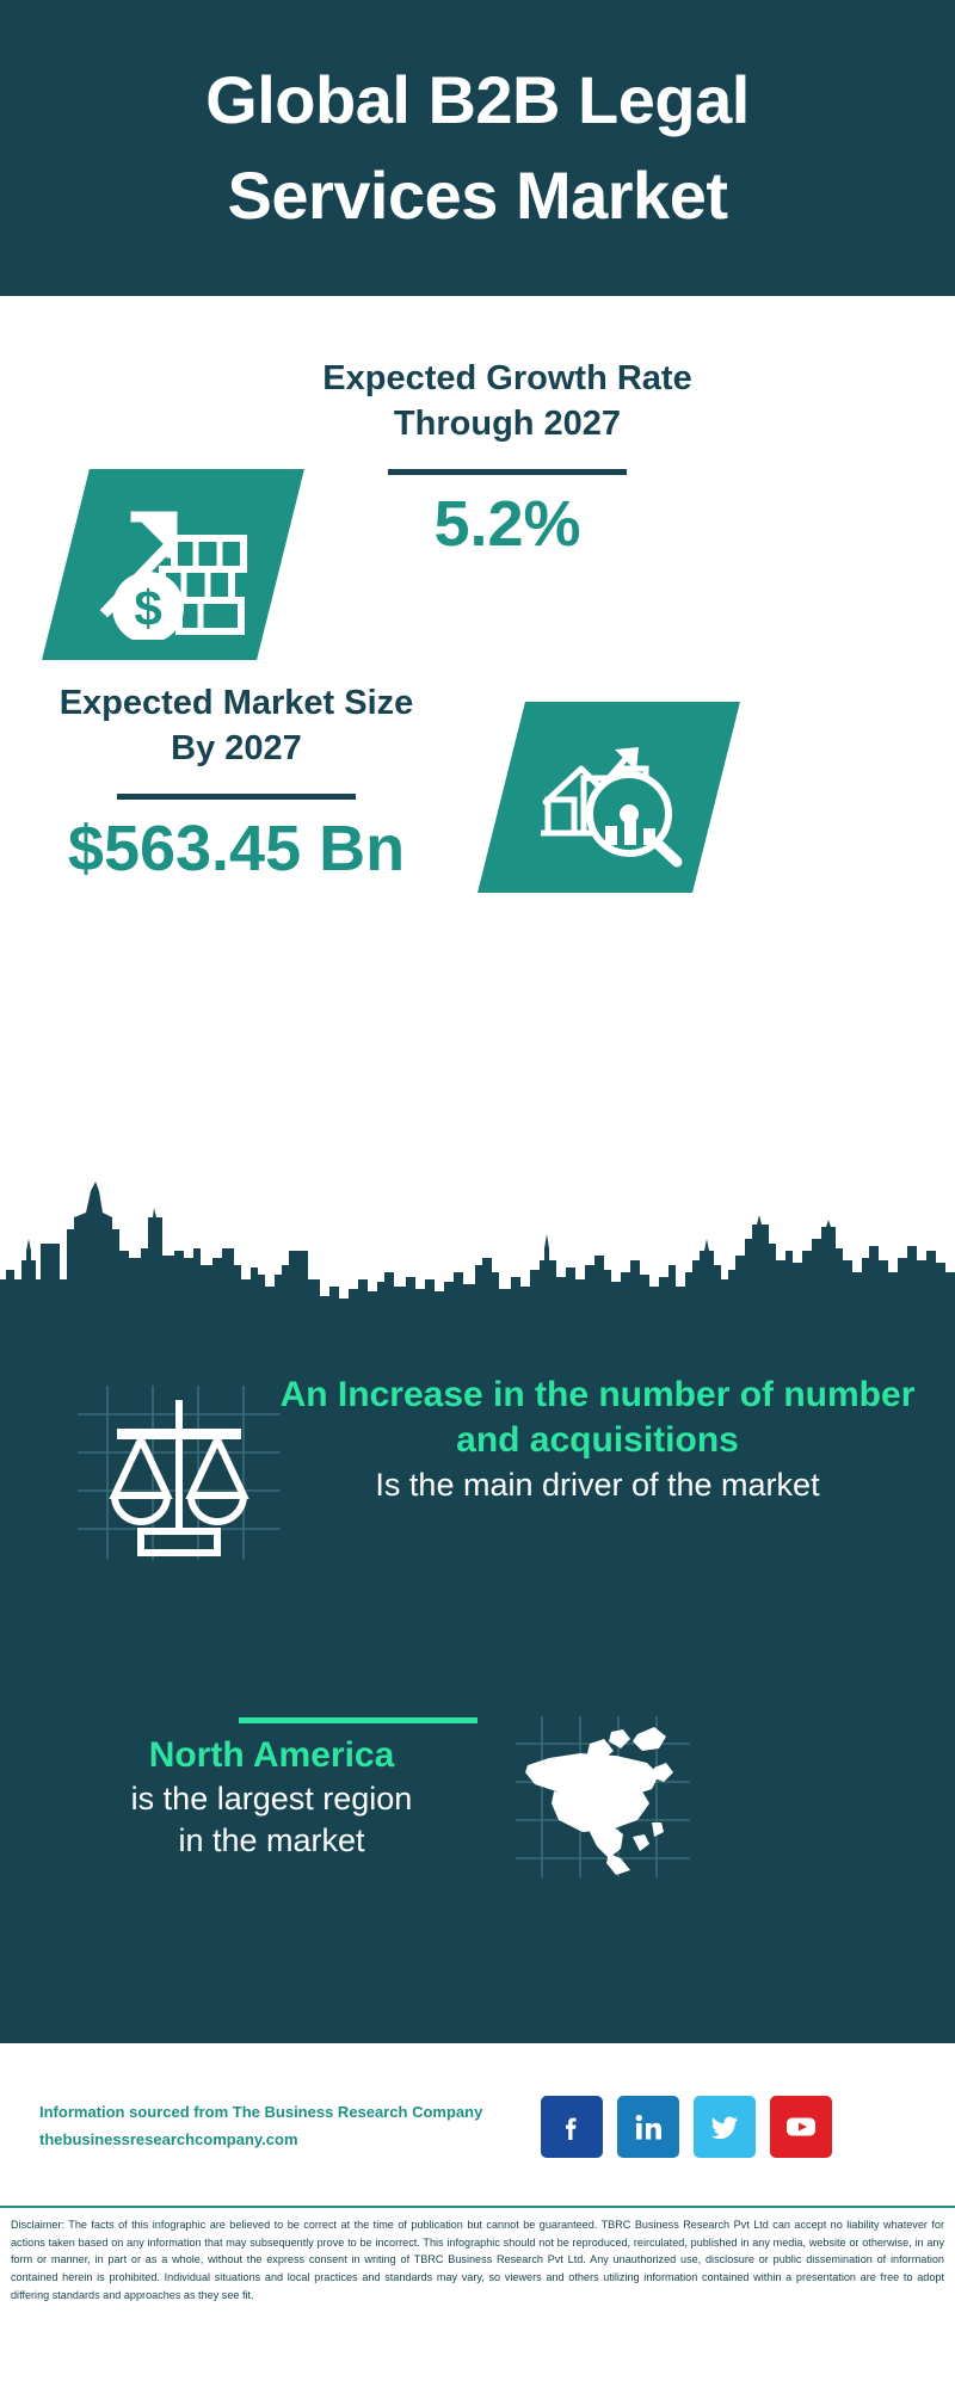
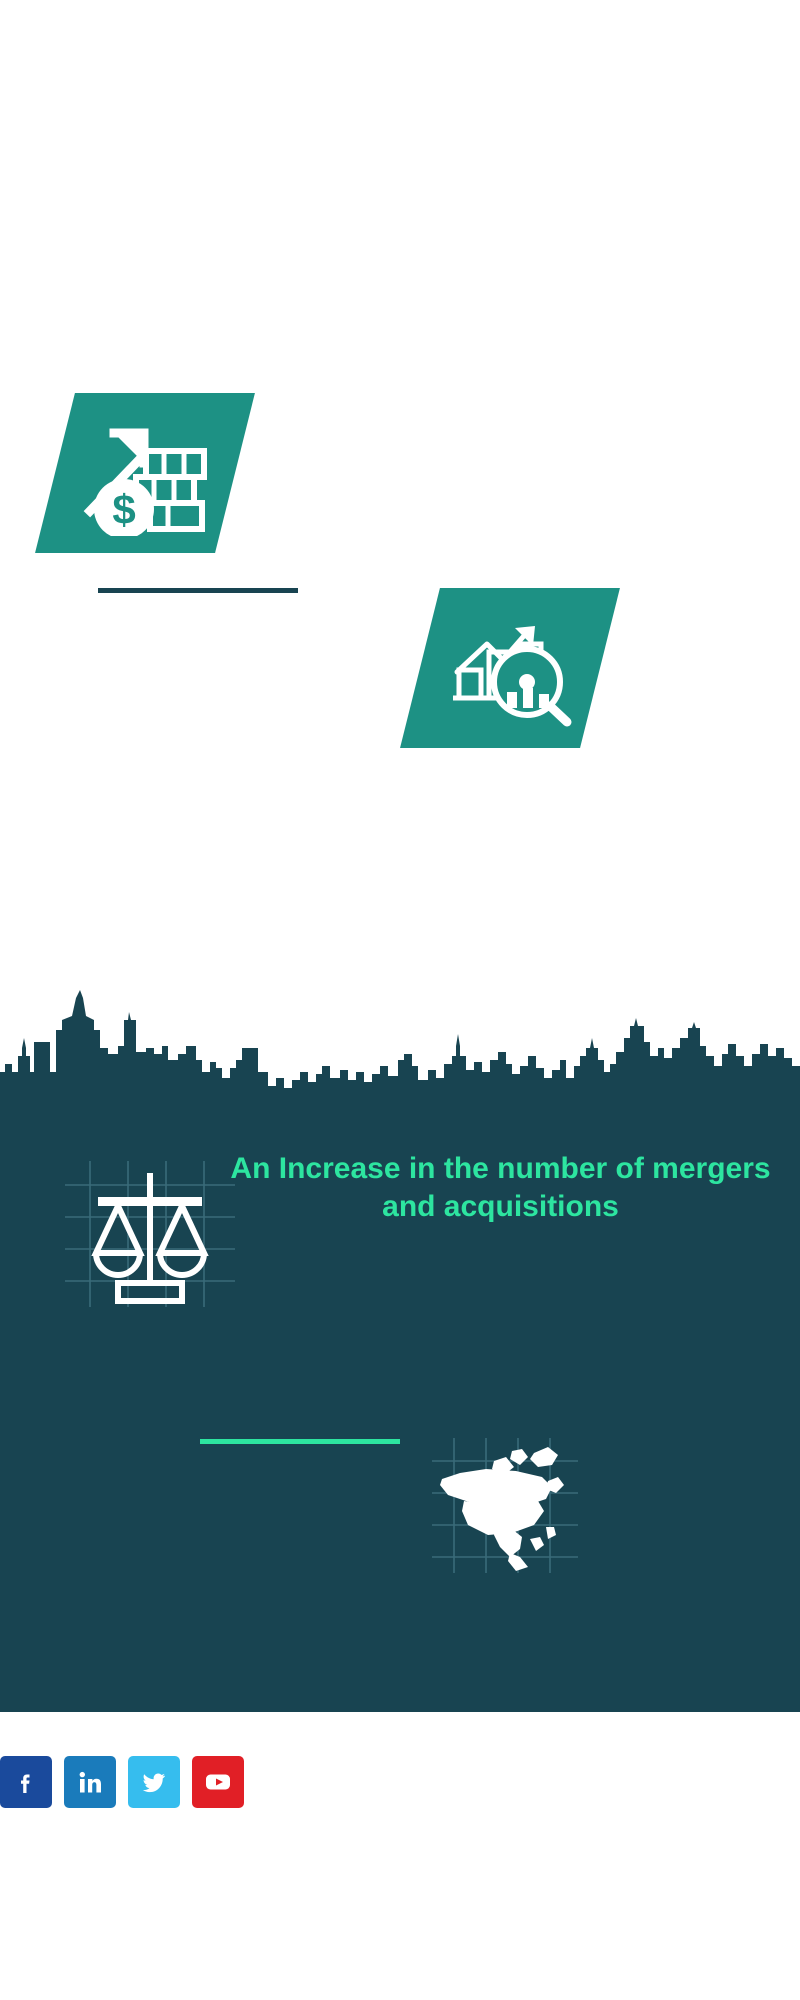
- Global B2B Legal Services Market
- Expected Growth Rate Through 2027
- 5.2%
- Expected Market Size By 2027
- $563.45 Bn
- An Increase in the number of number and acquisitions
+ An Increase in the number of mergers and acquisitions
- Is the main driver of the market
- North America
- is the largest region
- in the market
- Information sourced from The Business Research Company
- thebusinessresearchcompany.com
- Disclaimer: The facts of this infographic are believed to be correct at the time of publication but cannot be guaranteed. TBRC Business Research Pvt Ltd can accept no liability whatever for actions taken based on any information that may subsequently prove to be incorrect. This infographic should not be reproduced, reirculated, published in any media, website or otherwise, in any form or manner, in part or as a whole, without the express consent in writing of TBRC Business Research Pvt Ltd. Any unauthorized use, disclosure or public dissemination of information contained herein is prohibited. Individual situations and local practices and standards may vary, so viewers and others utilizing information contained within a presentation are free to adopt differing standards and approaches as they see fit.
